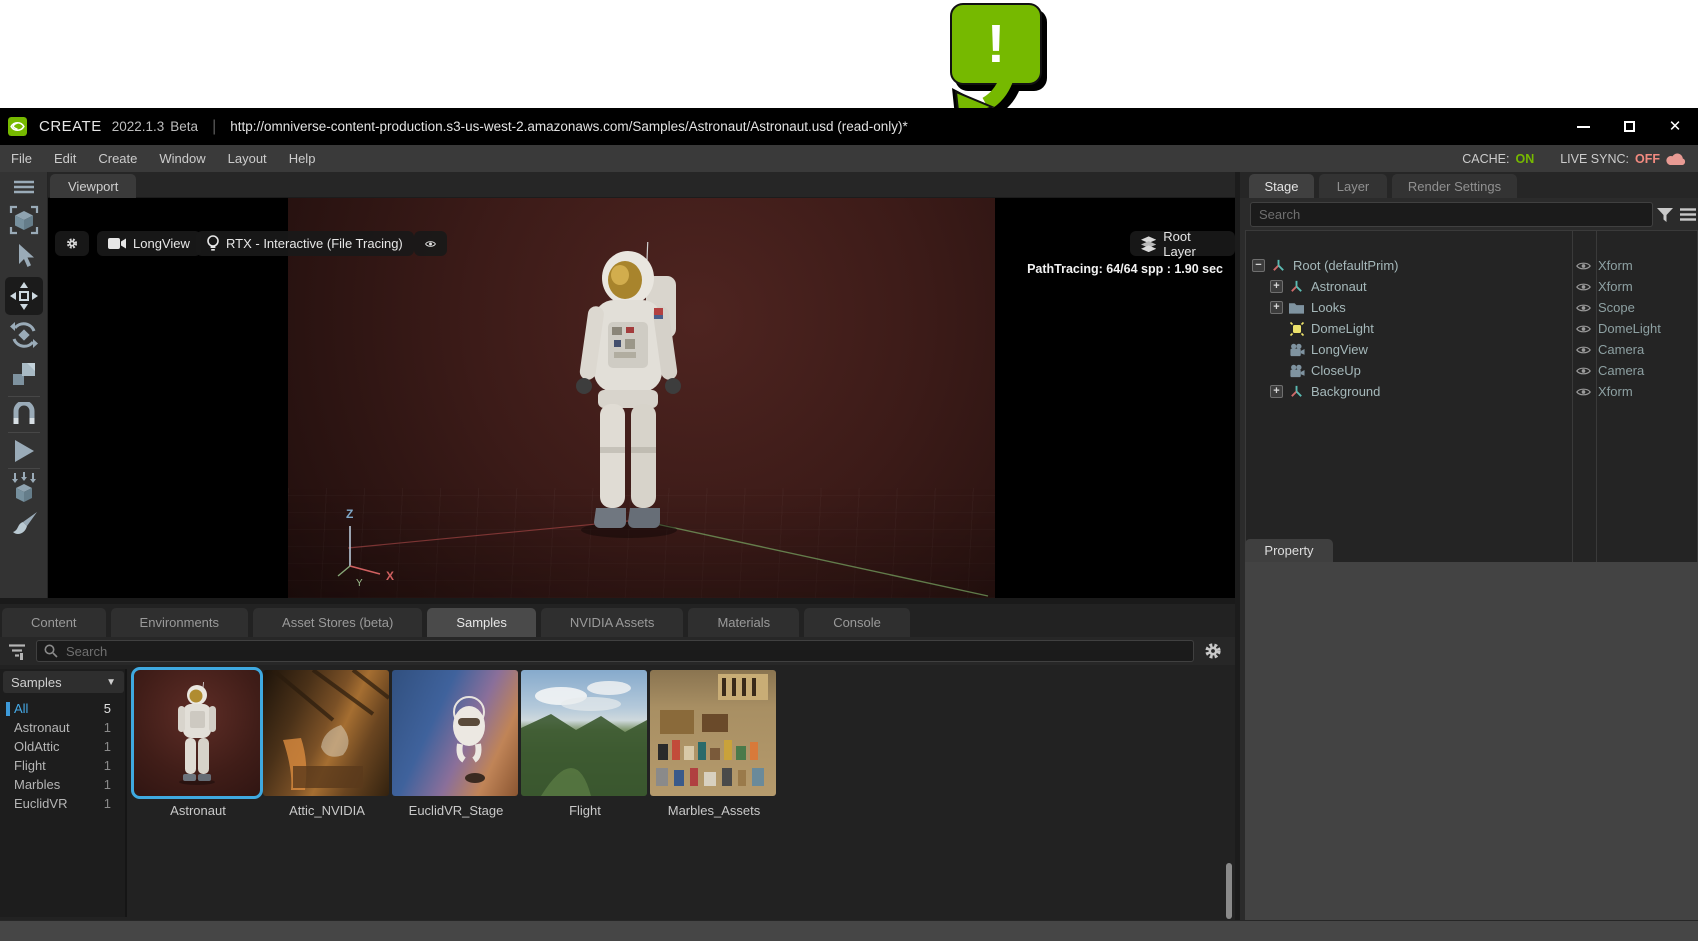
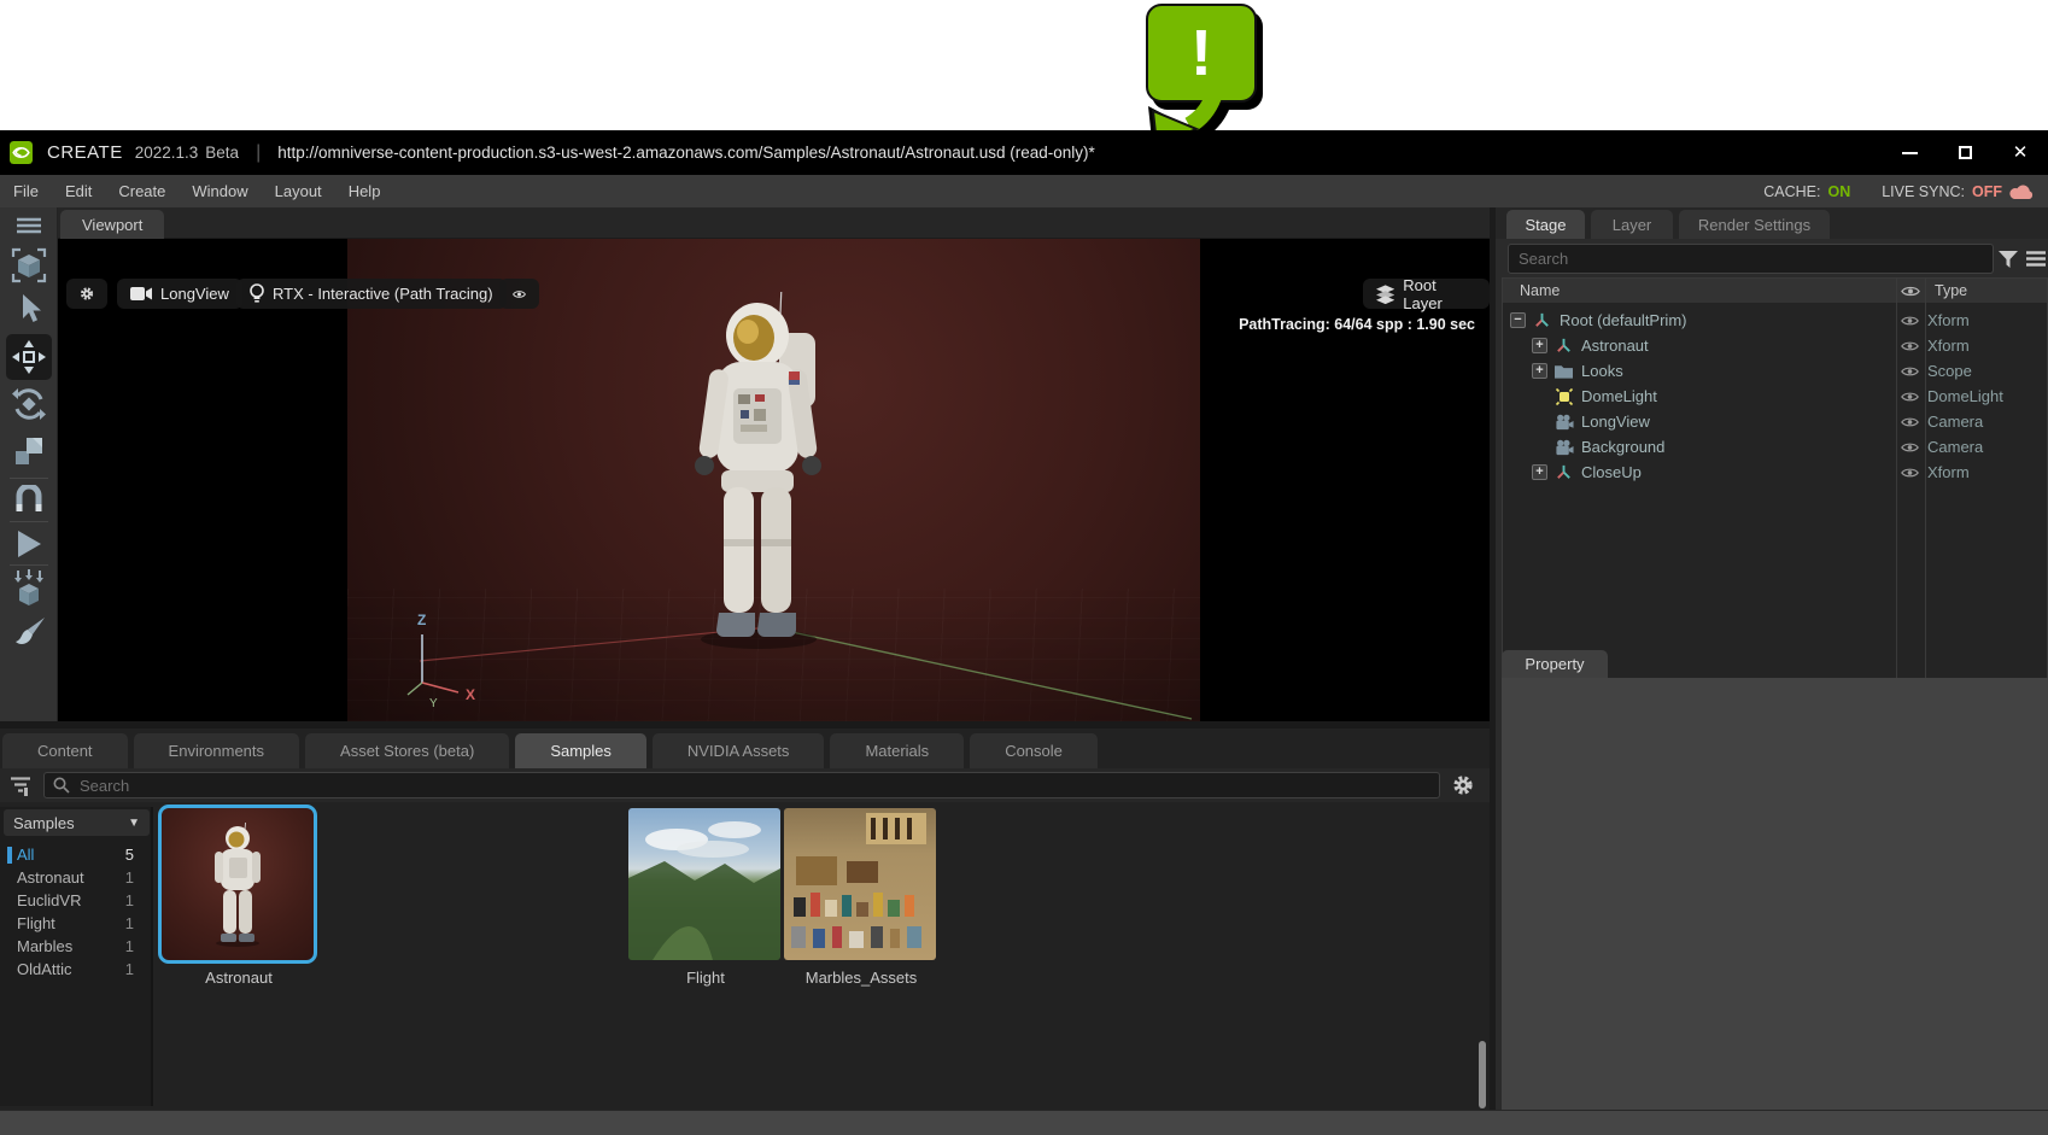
  !
  CREATE
  2022.1.3
  Beta
  |
  http://omniverse-content-production.s3-us-west-2.amazonaws.com/Samples/Astronaut/Astronaut.usd (read-only)*
  ✕
  File
  Edit
  Create
  Window
  Layout
  Help
  CACHE:
  ON
  LIVE SYNC:
  OFF
  Viewport
  Z
  Y
  X
  LongView
- RTX - Interactive (File Tracing)
+ RTX - Interactive (Path Tracing)
  Root Layer
  PathTracing: 64/64 spp : 1.90 sec
  Stage
  Layer
  Render Settings
  Search
+ Name
+ Type
  −
  Root (defaultPrim)
  Xform
  +
  Astronaut
  Xform
  +
  Looks
  Scope
  DomeLight
  DomeLight
  LongView
  Camera
- CloseUp
+ Background
  Camera
  +
- Background
+ CloseUp
  Xform
  Property
  Content
  Environments
  Asset Stores (beta)
  Samples
  NVIDIA Assets
  Materials
  Console
  Search
  Samples
  ▼
  All
  5
  Astronaut
  1
- OldAttic
+ EuclidVR
  1
  Flight
  1
  Marbles
  1
- EuclidVR
+ OldAttic
  1
  Astronaut
- Attic_NVIDIA
- EuclidVR_Stage
  Flight
  Marbles_Assets
